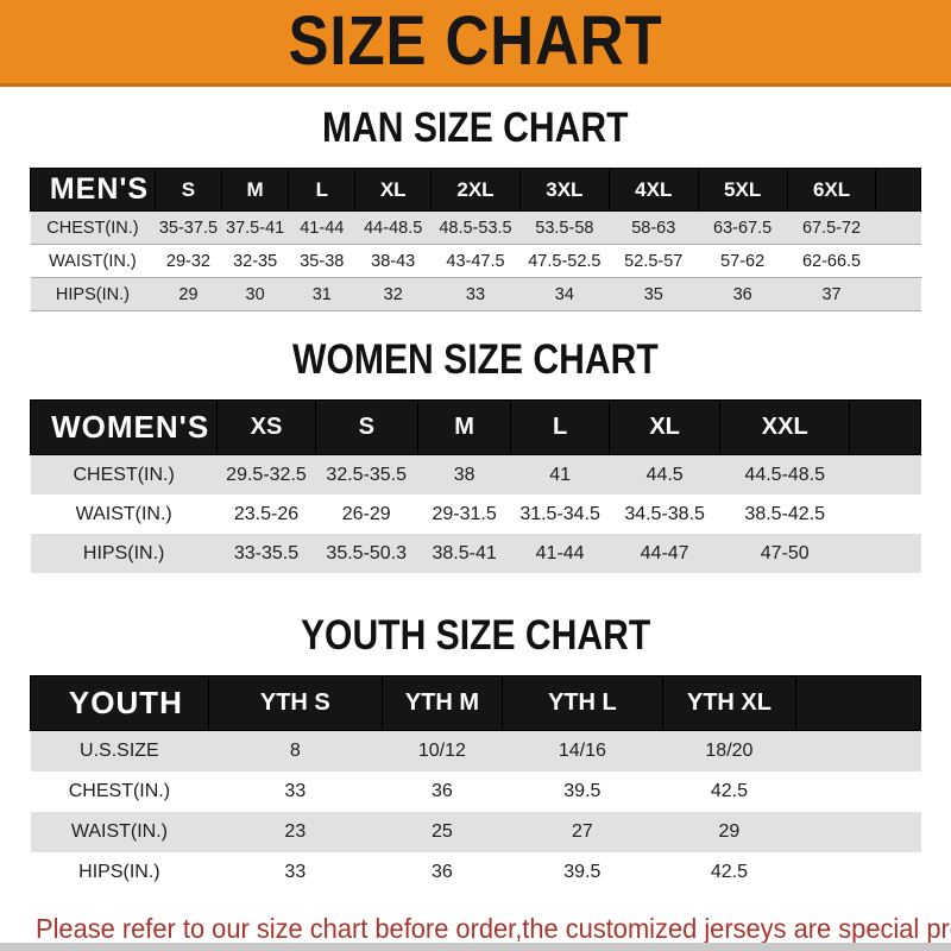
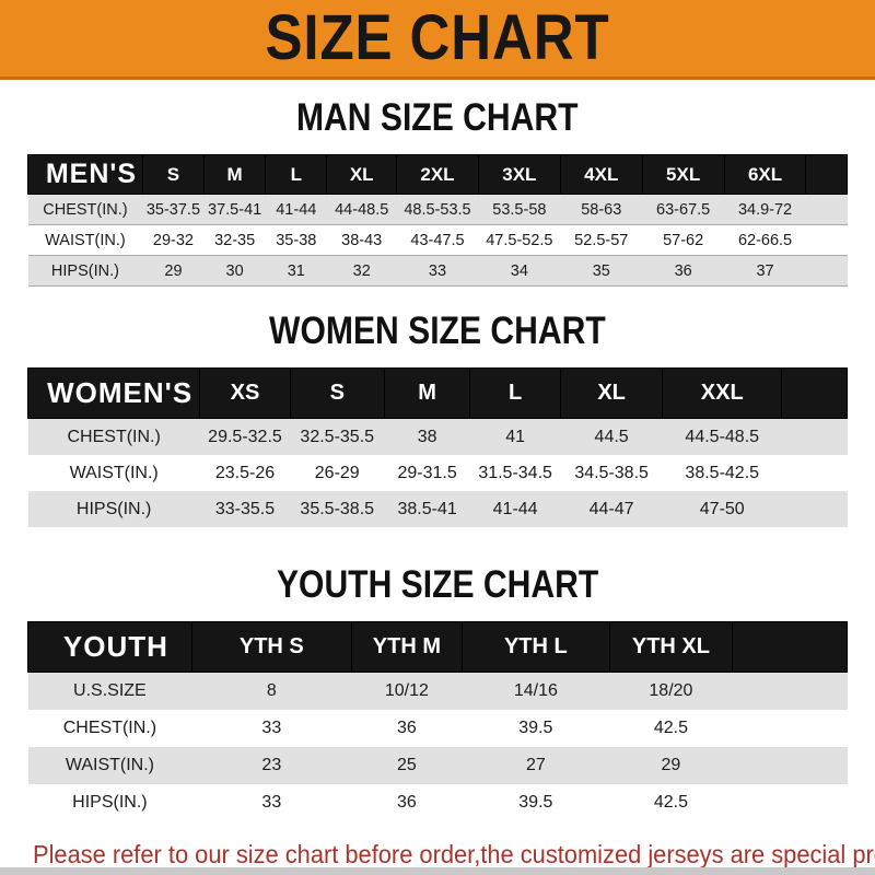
  SIZE CHART
  MAN SIZE CHART
  MEN'S	S	M	L	XL	2XL	3XL	4XL	5XL	6XL
- CHEST(IN.)	35-37.5	37.5-41	41-44	44-48.5	48.5-53.5	53.5-58	58-63	63-67.5	67.5-72
+ CHEST(IN.)	35-37.5	37.5-41	41-44	44-48.5	48.5-53.5	53.5-58	58-63	63-67.5	34.9-72
  WAIST(IN.)	29-32	32-35	35-38	38-43	43-47.5	47.5-52.5	52.5-57	57-62	62-66.5
  HIPS(IN.)	29	30	31	32	33	34	35	36	37
  WOMEN SIZE CHART
  WOMEN'S	XS	S	M	L	XL	XXL
  CHEST(IN.)	29.5-32.5	32.5-35.5	38	41	44.5	44.5-48.5
  WAIST(IN.)	23.5-26	26-29	29-31.5	31.5-34.5	34.5-38.5	38.5-42.5
- HIPS(IN.)	33-35.5	35.5-50.3	38.5-41	41-44	44-47	47-50
+ HIPS(IN.)	33-35.5	35.5-38.5	38.5-41	41-44	44-47	47-50
  YOUTH SIZE CHART
  YOUTH	YTH S	YTH M	YTH L	YTH XL
  U.S.SIZE	8	10/12	14/16	18/20
  CHEST(IN.)	33	36	39.5	42.5
  WAIST(IN.)	23	25	27	29
  HIPS(IN.)	33	36	39.5	42.5
  Please refer to our size chart before order,the customized jerseys are special pr
